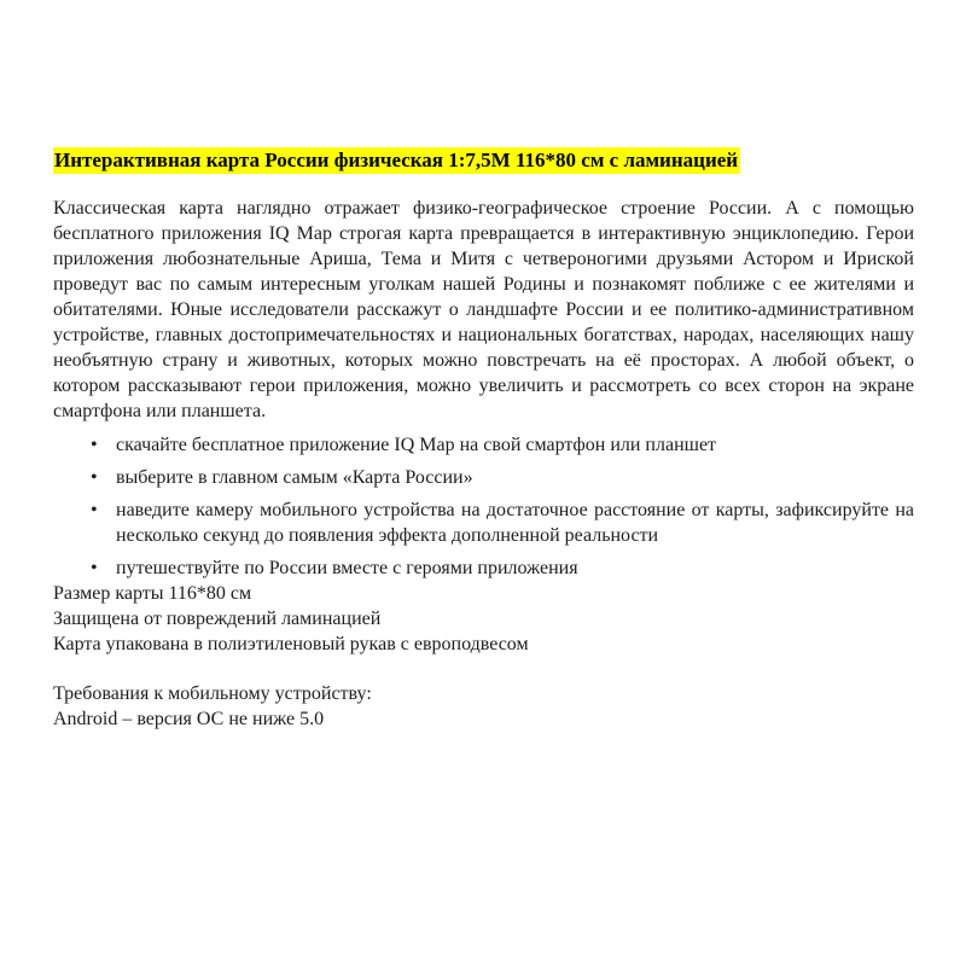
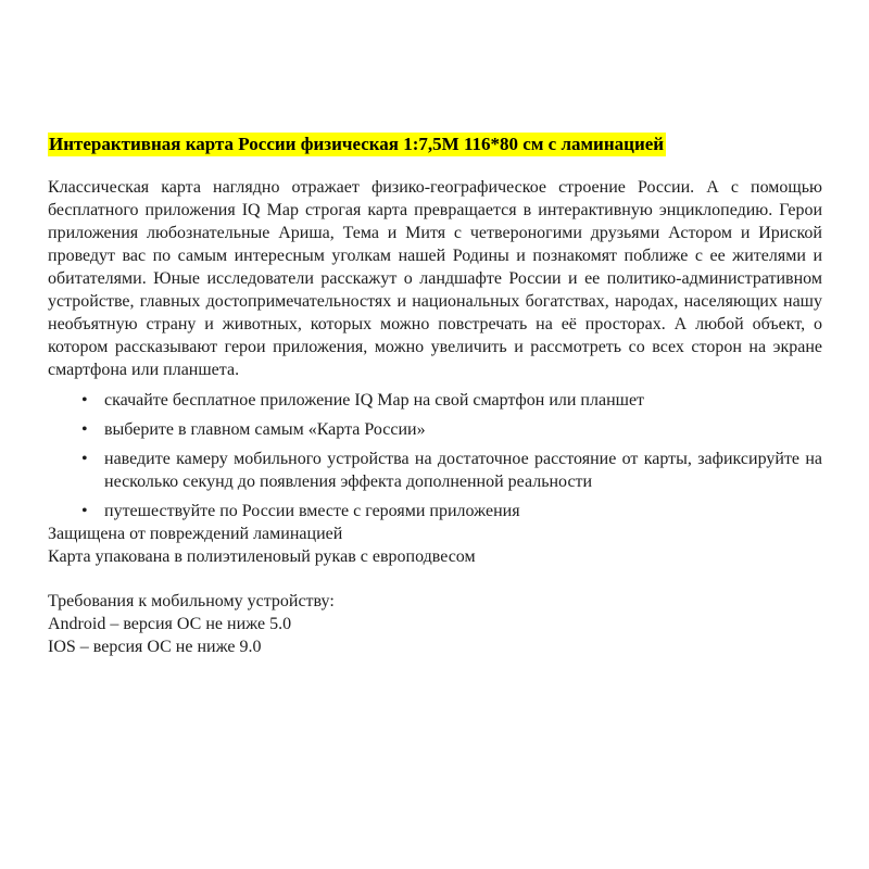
  Интерактивная карта России физическая 1:7,5М 116*80 см с ламинацией
  Классическая карта наглядно отражает физико-географическое строение России. А с помощью бесплатного приложения IQ Map строгая карта превращается в интерактивную энциклопедию. Герои приложения любознательные Ариша, Тема и Митя с четвероногими друзьями Астором и Ириской проведут вас по самым интересным уголкам нашей Родины и познакомят поближе с ее жителями и обитателями. Юные исследователи расскажут о ландшафте России и ее политико-административном устройстве, главных достопримечательностях и национальных богатствах, народах, населяющих нашу необъятную страну и животных, которых можно повстречать на её просторах. А любой объект, о котором рассказывают герои приложения, можно увеличить и рассмотреть со всех сторон на экране смартфона или планшета.
  •
  скачайте бесплатное приложение IQ Map на свой смартфон или планшет
  •
  выберите в главном самым «Карта России»
  •
  наведите камеру мобильного устройства на достаточное расстояние от карты, зафиксируйте на несколько секунд до появления эффекта дополненной реальности
  •
  путешествуйте по России вместе с героями приложения
- Размер карты 116*80 см
  Защищена от повреждений ламинацией
  Карта упакована в полиэтиленовый рукав с европодвесом
  Требования к мобильному устройству:
  Android – версия ОС не ниже 5.0
+ IOS – версия ОС не ниже 9.0
